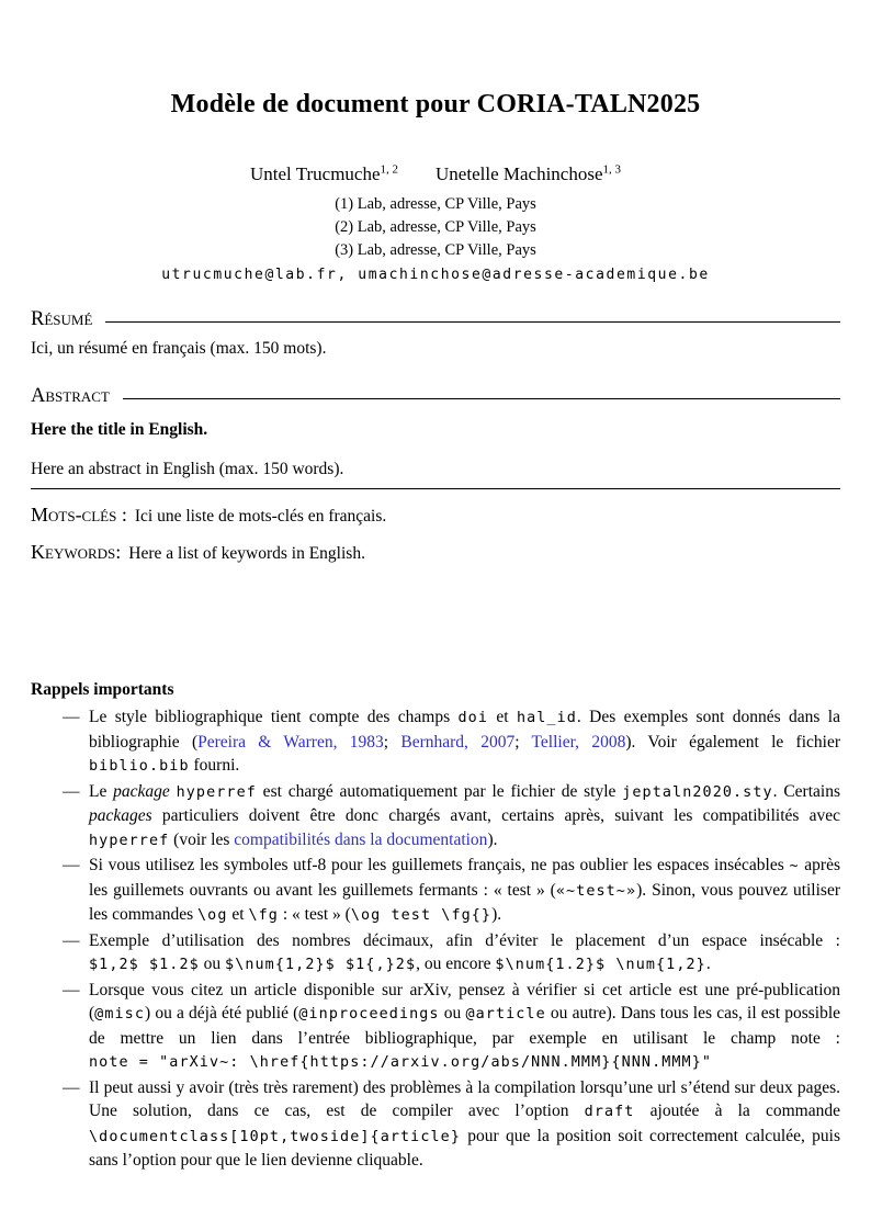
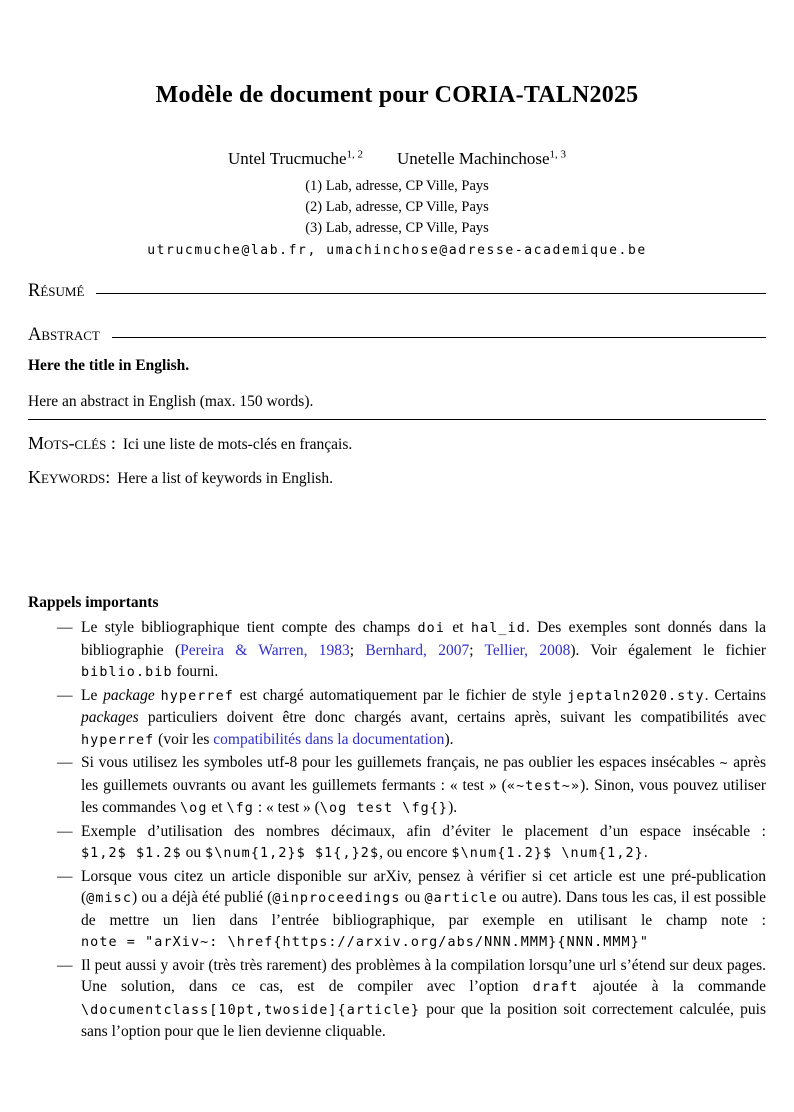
  Modèle de document pour CORIA-TALN2025
  Untel Trucmuche1, 2 Unetelle Machinchose1, 3
  (1) Lab, adresse, CP Ville, Pays
  (2) Lab, adresse, CP Ville, Pays
  (3) Lab, adresse, CP Ville, Pays
  utrucmuche@lab.fr, umachinchose@adresse-academique.be
  Résumé
- Ici, un résumé en français (max. 150 mots).
  Abstract
  Here the title in English.
  Here an abstract in English (max. 150 words).
  Mots-clés : Ici une liste de mots-clés en français.
  Keywords: Here a list of keywords in English.
  Rappels importants
  —
  Le style bibliographique tient compte des champs doi et hal_id. Des exemples sont donnés dans la bibliographie (Pereira & Warren, 1983; Bernhard, 2007; Tellier, 2008). Voir également le fichier biblio.bib fourni.
  —
  Le package hyperref est chargé automatiquement par le fichier de style jeptaln2020.sty. Certains packages particuliers doivent être donc chargés avant, certains après, suivant les compatibilités avec hyperref (voir les compatibilités dans la documentation).
  —
  Si vous utilisez les symboles utf-8 pour les guillemets français, ne pas oublier les espaces insécables ~ après les guillemets ouvrants ou avant les guillemets fermants : « test » («~test~»). Sinon, vous pouvez utiliser les commandes \og et \fg : « test » (\og test \fg{}).
  —
  Exemple d’utilisation des nombres décimaux, afin d’éviter le placement d’un espace insécable : $1,2$ $1.2$ ou $\num{1,2}$ $1{,}2$, ou encore $\num{1.2}$ \num{1,2}.
  —
  Lorsque vous citez un article disponible sur arXiv, pensez à vérifier si cet article est une pré-publication (@misc) ou a déjà été publié (@inproceedings ou @article ou autre). Dans tous les cas, il est possible de mettre un lien dans l’entrée bibliographique, par exemple en utilisant le champ note : note = "arXiv~: \href{https://arxiv.org/abs/NNN.MMM}{NNN.MMM}"
  —
  Il peut aussi y avoir (très très rarement) des problèmes à la compilation lorsqu’une url s’étend sur deux pages. Une solution, dans ce cas, est de compiler avec l’option draft ajoutée à la commande \documentclass[10pt,twoside]{article} pour que la position soit correctement calculée, puis sans l’option pour que le lien devienne cliquable.
